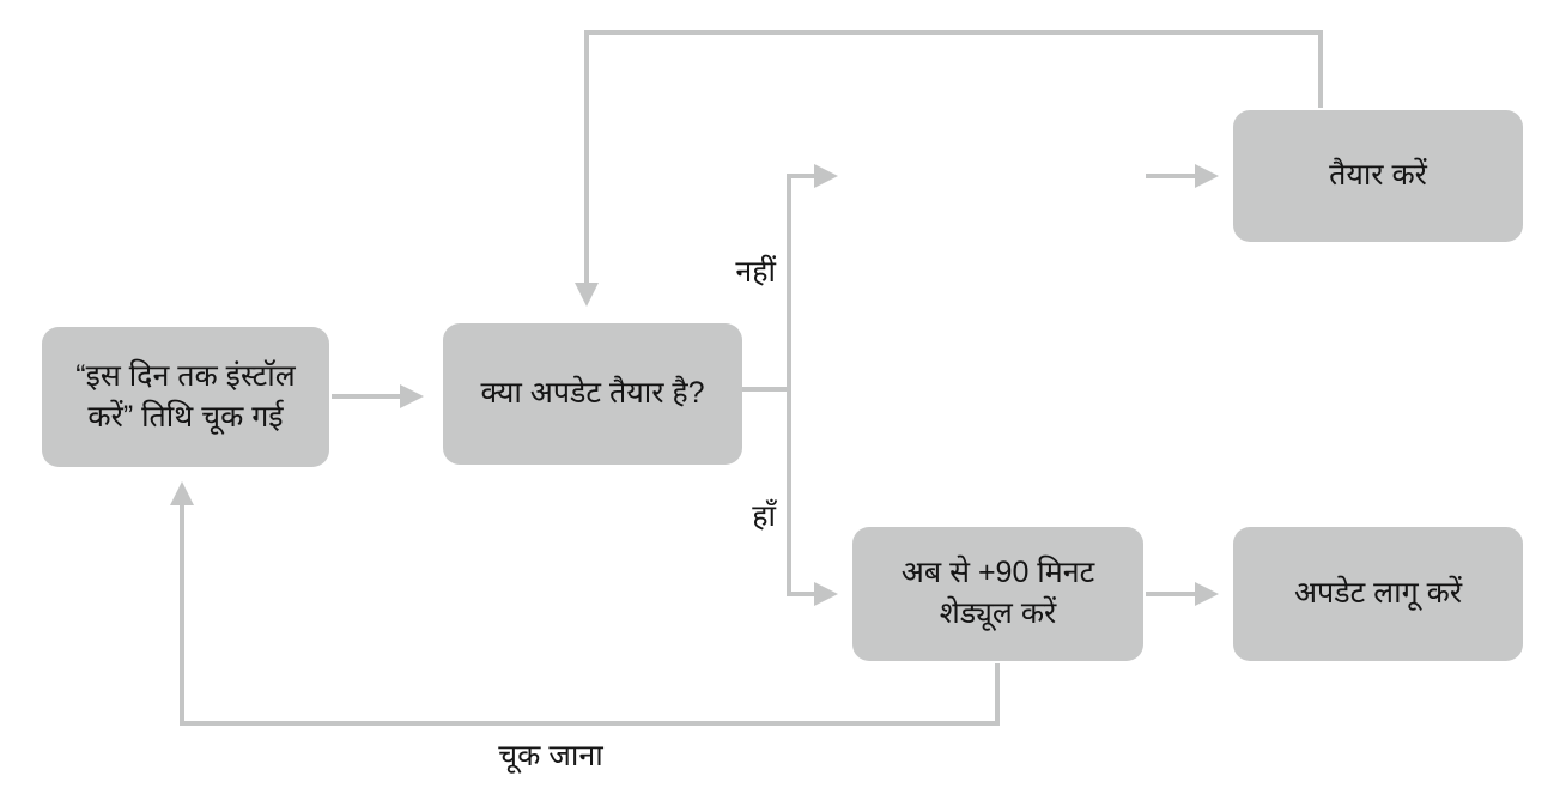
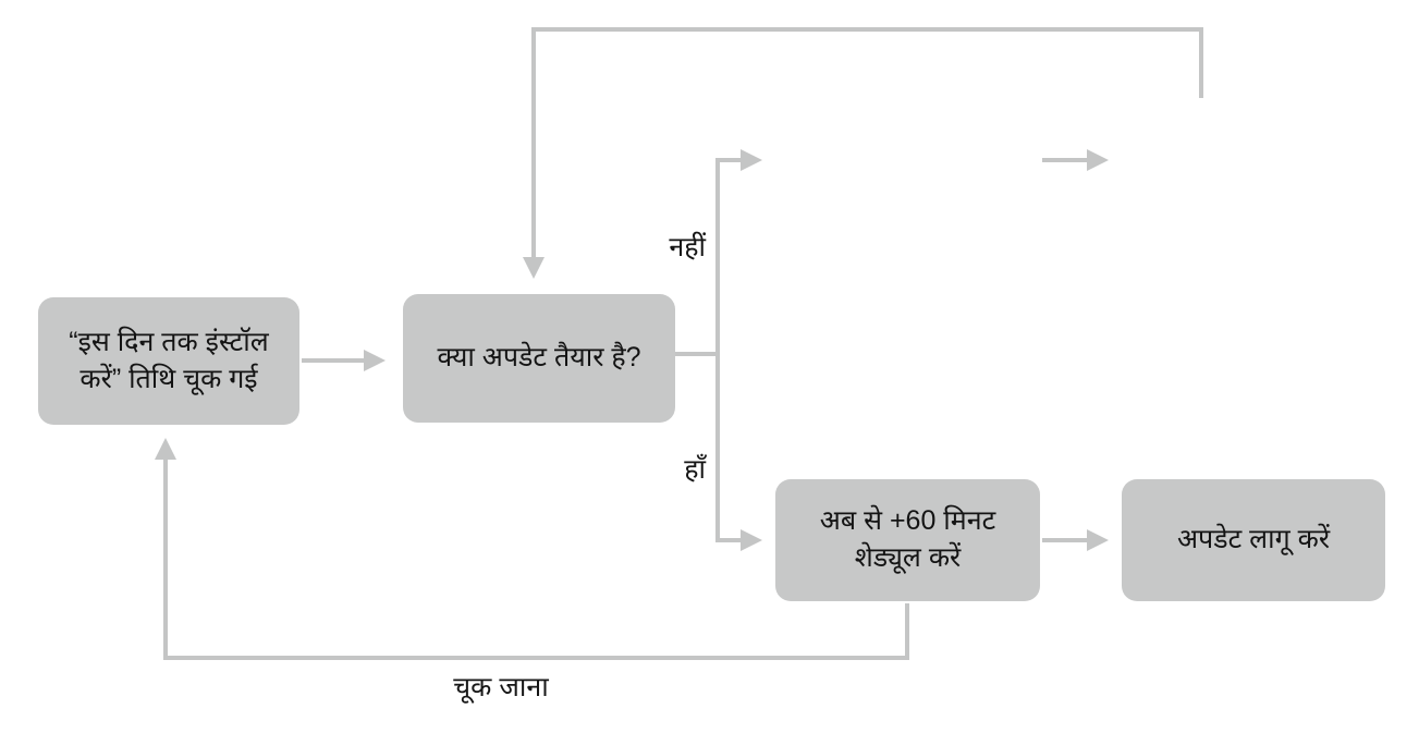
  “इस दिन तक इंस्टॉल करें” तिथि चूक गई
  क्या अपडेट तैयार है?
- तैयार करें
- अब से +90 मिनट शेड्यूल करें
+ अब से +60 मिनट शेड्यूल करें
  अपडेट लागू करें
  नहीं
  हाँ
  चूक जाना
